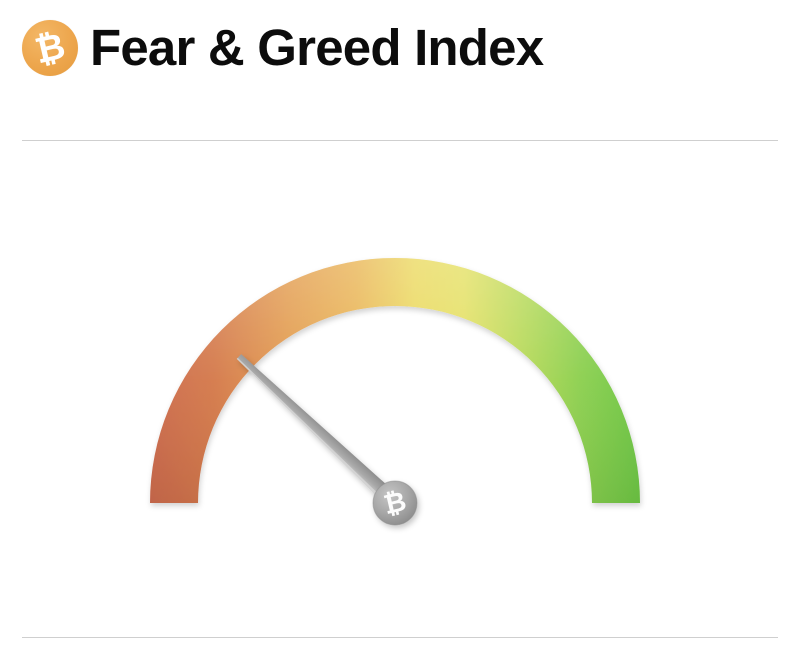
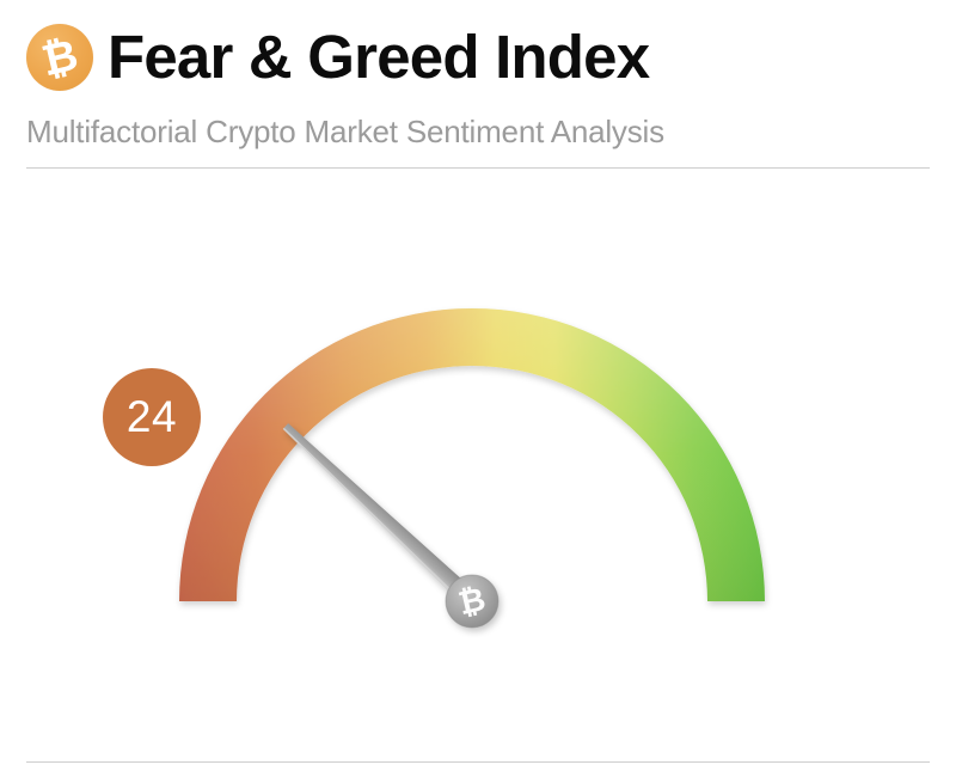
  Fear & Greed Index
+ Multifactorial Crypto Market Sentiment Analysis
+ 24
